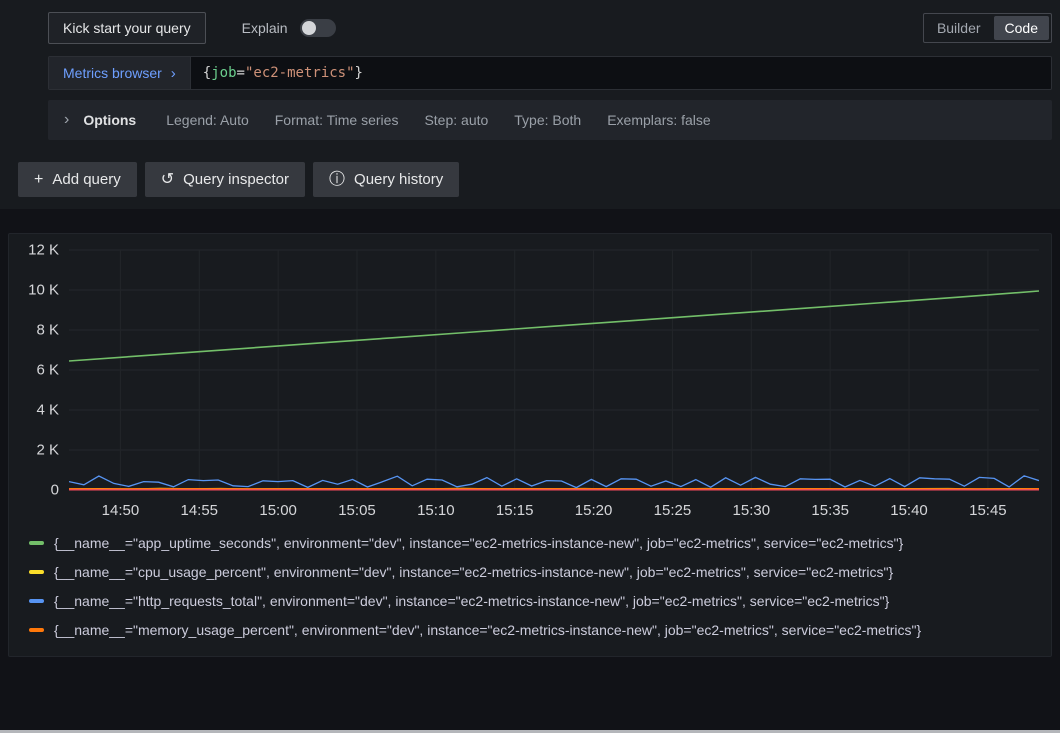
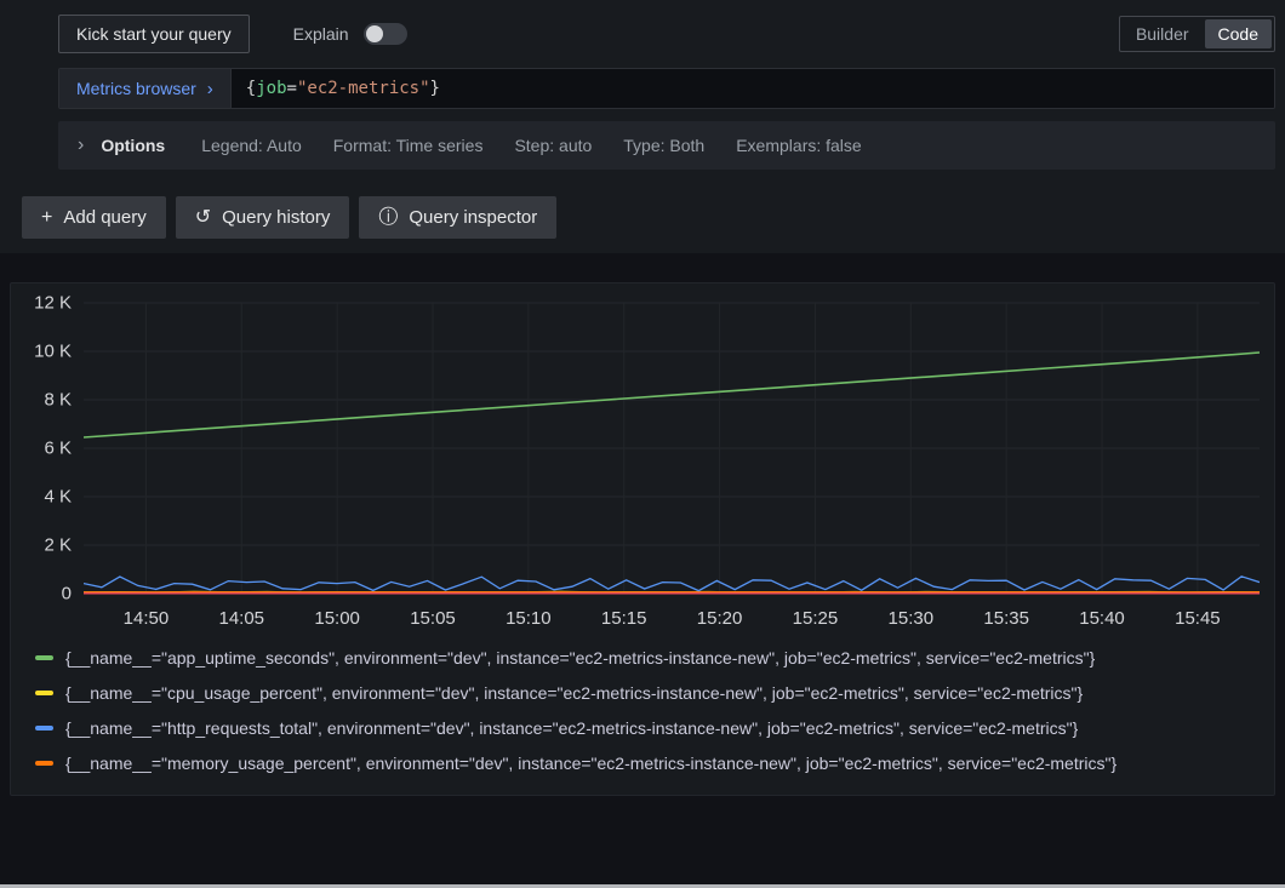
  Kick start your query
  Explain
  Builder
  Code
  Metrics browser
  ›
  {
  job
  =
  "ec2-metrics"
  }
  ›
  Options
  Legend: Auto
  Format: Time series
  Step: auto
  Type: Both
  Exemplars: false
  +
  Add query
  ↺
- Query inspector
+ Query history
  ⓘ
- Query history
+ Query inspector
  0
  2 K
  4 K
  6 K
  8 K
  10 K
  12 K
  14:50
- 14:55
+ 14:05
  15:00
  15:05
  15:10
  15:15
  15:20
  15:25
  15:30
  15:35
  15:40
  15:45
  {__name__="app_uptime_seconds", environment="dev", instance="ec2-metrics-instance-new", job="ec2-metrics", service="ec2-metrics"}
  {__name__="cpu_usage_percent", environment="dev", instance="ec2-metrics-instance-new", job="ec2-metrics", service="ec2-metrics"}
  {__name__="http_requests_total", environment="dev", instance="ec2-metrics-instance-new", job="ec2-metrics", service="ec2-metrics"}
  {__name__="memory_usage_percent", environment="dev", instance="ec2-metrics-instance-new", job="ec2-metrics", service="ec2-metrics"}
